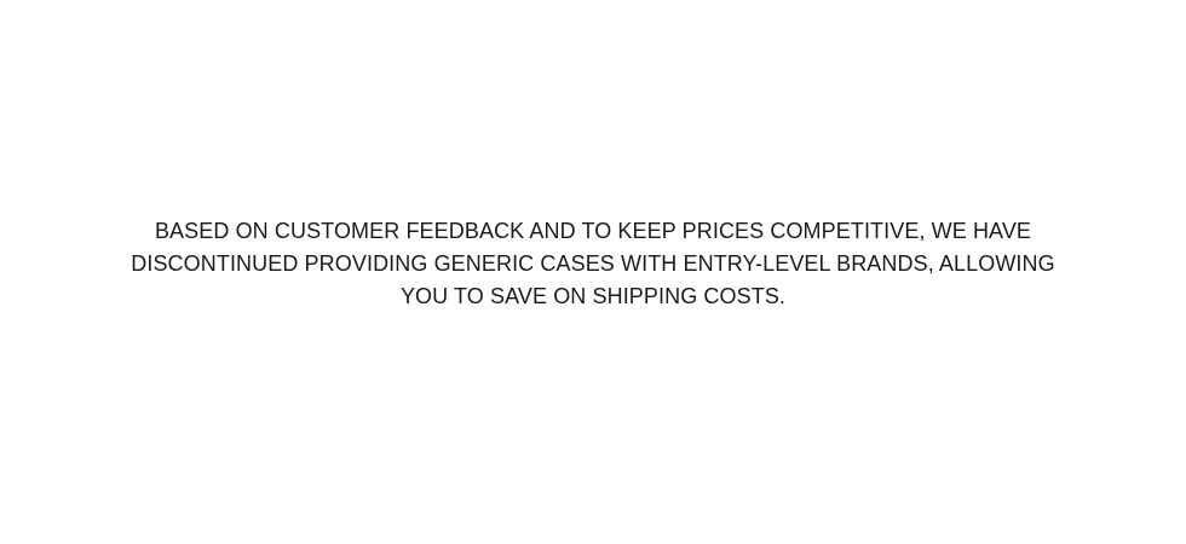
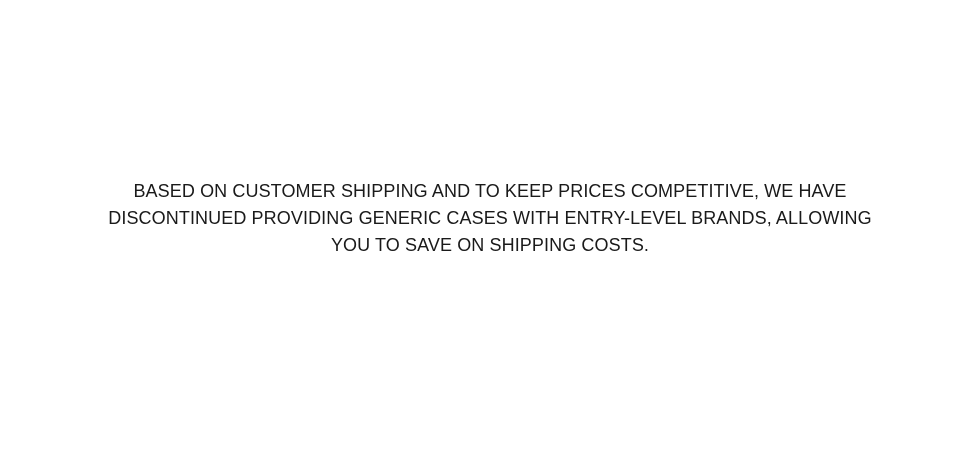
- BASED ON CUSTOMER FEEDBACK AND TO KEEP PRICES COMPETITIVE, WE HAVE DISCONTINUED PROVIDING GENERIC CASES WITH ENTRY-LEVEL BRANDS, ALLOWING YOU TO SAVE ON SHIPPING COSTS.
+ BASED ON CUSTOMER SHIPPING AND TO KEEP PRICES COMPETITIVE, WE HAVE DISCONTINUED PROVIDING GENERIC CASES WITH ENTRY-LEVEL BRANDS, ALLOWING YOU TO SAVE ON SHIPPING COSTS.
